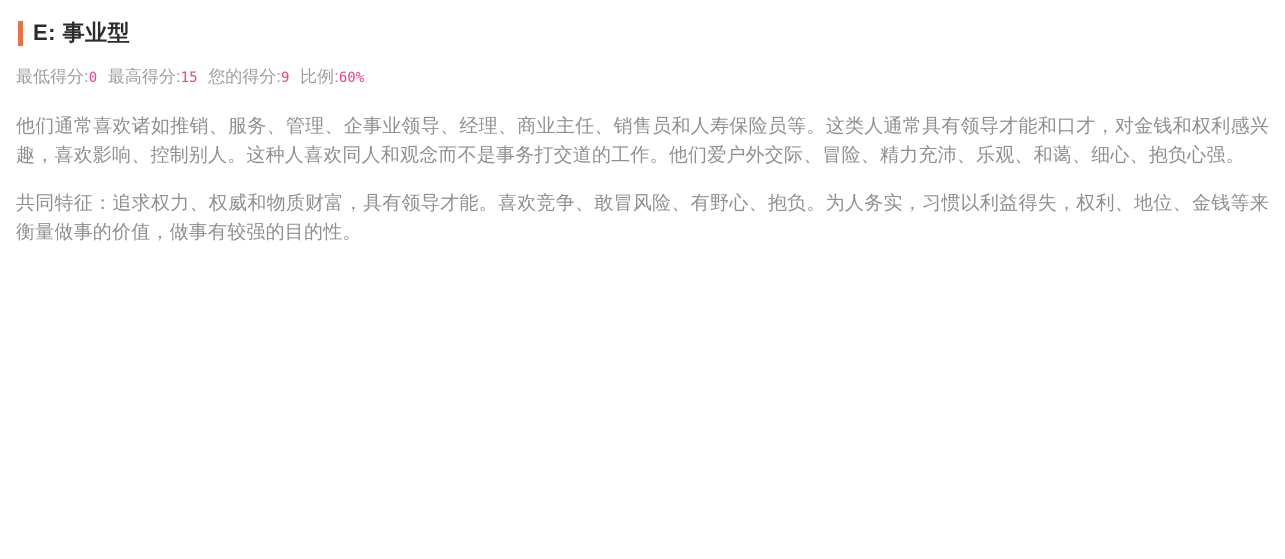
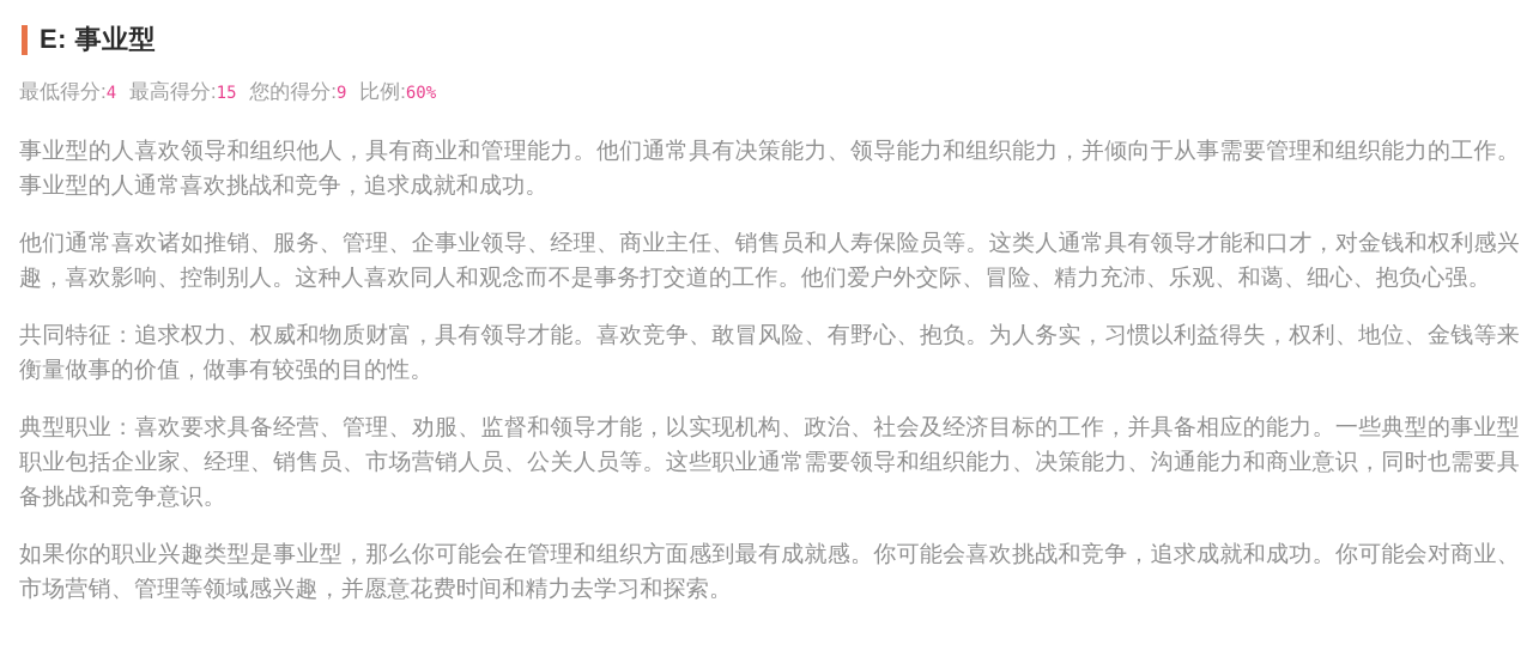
  E: 事业型
- 最低得分:0 最高得分:15 您的得分:9 比例:60%
+ 最低得分:4 最高得分:15 您的得分:9 比例:60%
+ 事业型的人喜欢领导和组织他人，具有商业和管理能力。他们通常具有决策能力、领导能力和组织能力，并倾向于从事需要管理和组织能力的工作。事业型的人通常喜欢挑战和竞争，追求成就和成功。
  他们通常喜欢诸如推销、服务、管理、企事业领导、经理、商业主任、销售员和人寿保险员等。这类人通常具有领导才能和口才，对金钱和权利感兴趣，喜欢影响、控制别人。这种人喜欢同人和观念而不是事务打交道的工作。他们爱户外交际、冒险、精力充沛、乐观、和蔼、细心、抱负心强。
  共同特征：追求权力、权威和物质财富，具有领导才能。喜欢竞争、敢冒风险、有野心、抱负。为人务实，习惯以利益得失，权利、地位、金钱等来衡量做事的价值，做事有较强的目的性。
+ 典型职业：喜欢要求具备经营、管理、劝服、监督和领导才能，以实现机构、政治、社会及经济目标的工作，并具备相应的能力。一些典型的事业型职业包括企业家、经理、销售员、市场营销人员、公关人员等。这些职业通常需要领导和组织能力、决策能力、沟通能力和商业意识，同时也需要具备挑战和竞争意识。
+ 如果你的职业兴趣类型是事业型，那么你可能会在管理和组织方面感到最有成就感。你可能会喜欢挑战和竞争，追求成就和成功。你可能会对商业、市场营销、管理等领域感兴趣，并愿意花费时间和精力去学习和探索。
